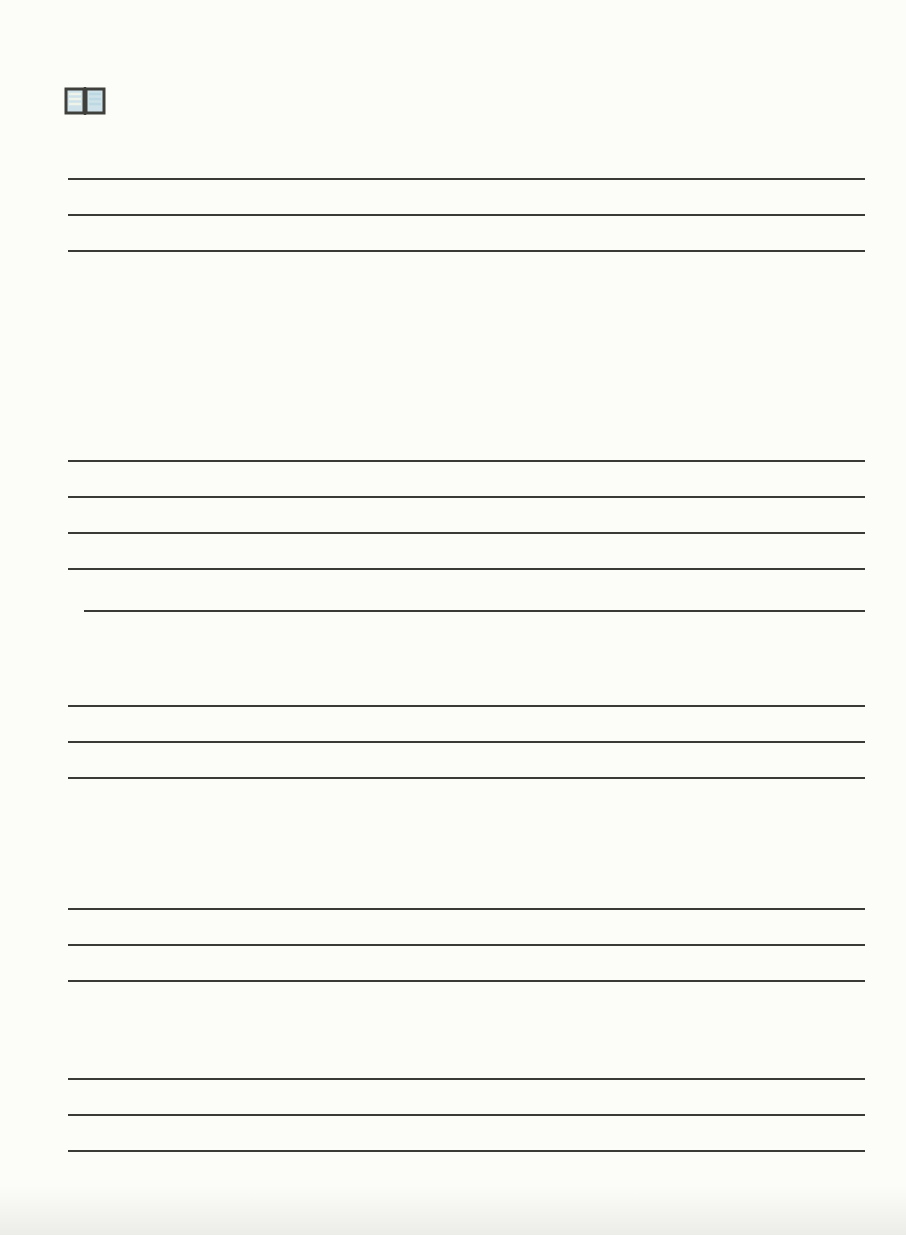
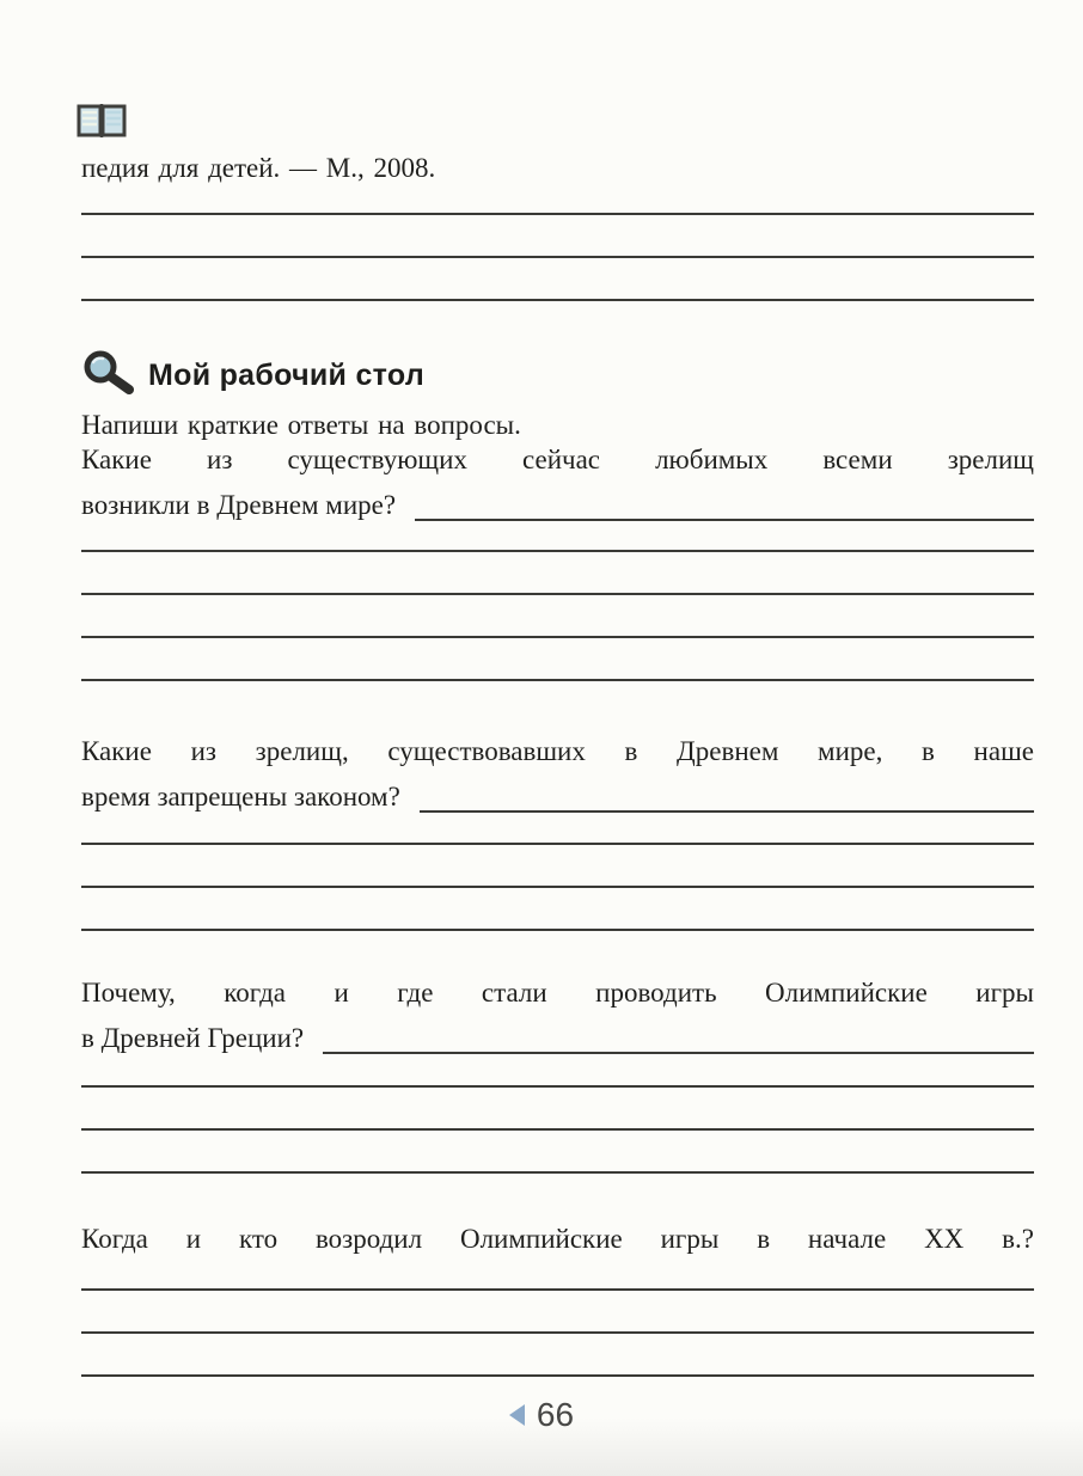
+ педия для детей. — М., 2008.
+ Мой рабочий стол
+ Напиши краткие ответы на вопросы.
+ Какие из существующих сейчас любимых всеми зрелищ
+ возникли в Древнем мире?
+ Какие из зрелищ, существовавших в Древнем мире, в наше
+ время запрещены законом?
+ Почему, когда и где стали проводить Олимпийские игры
+ в Древней Греции?
+ Когда и кто возродил Олимпийские игры в начале XX в.?
+ 66
